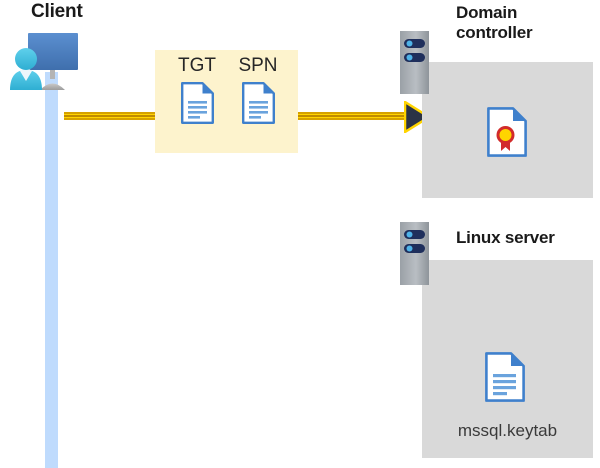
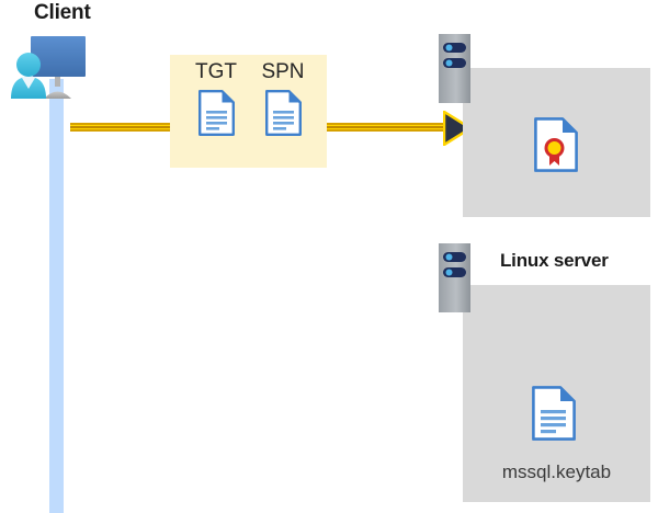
  Client
  TGT
  SPN
- Domain
- controller
  Linux server
  mssql.keytab
